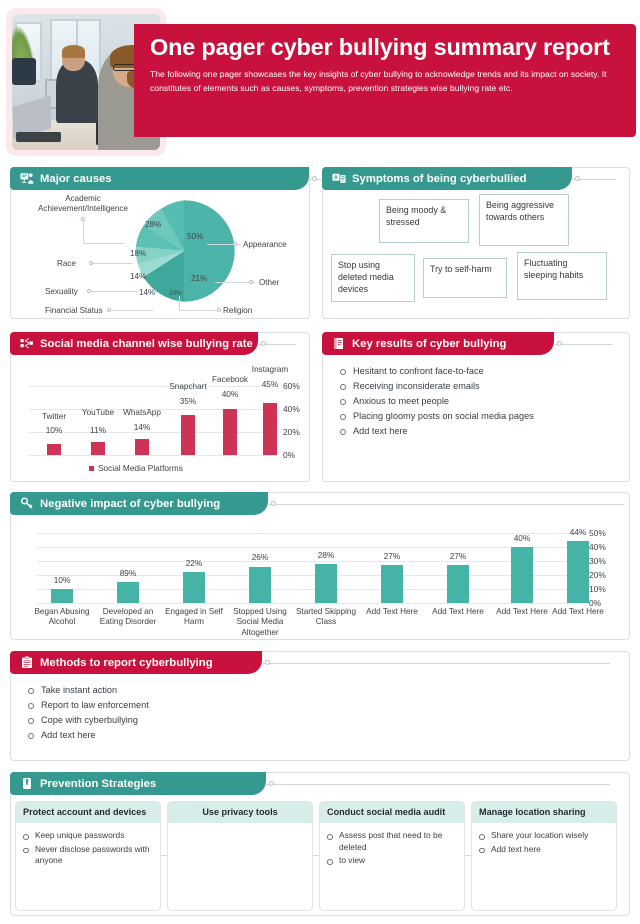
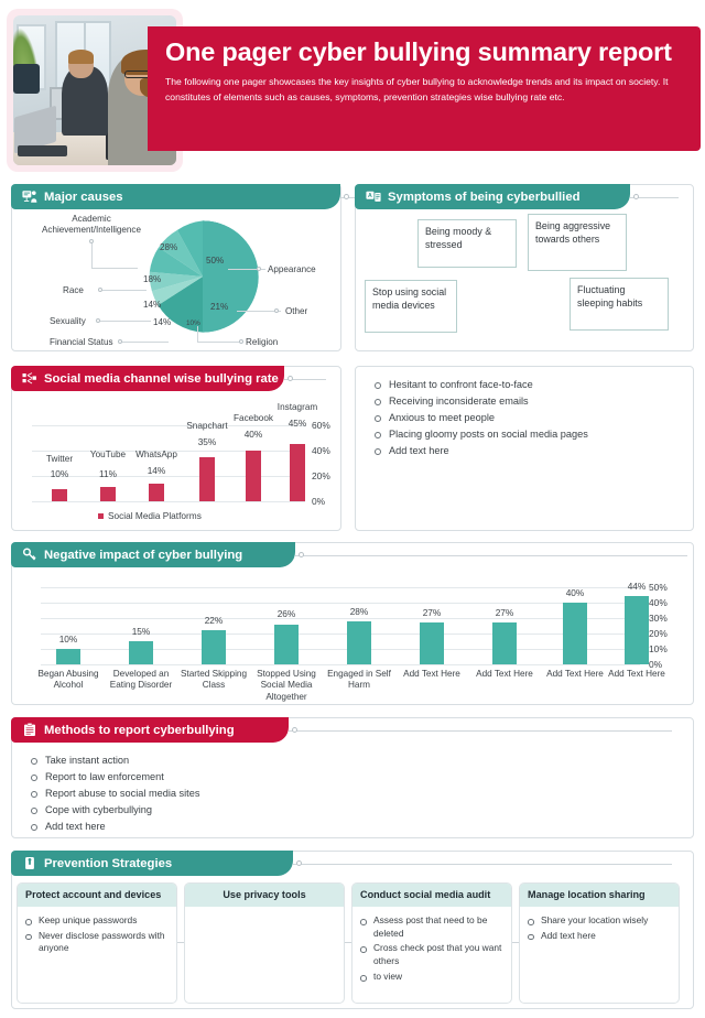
  One pager cyber bullying summary report
  The following one pager showcases the key insights of cyber bullying to acknowledge trends and its impact on society. It constitutes of elements such as causes, symptoms, prevention strategies wise bullying rate etc.
  Major causes
  50%
  21%
  14%
  14%
  18%
  28%
  Academic Achievement/Intelligence
  Appearance
  Other
  Religion
  Financial Status
  Sexuality
  Race
  Symptoms of being cyberbullied
  Being moody & stressed
  Being aggressive towards others
- Stop using deleted media devices
+ Stop using social media devices
- Try to self-harm
  Fluctuating sleeping habits
  Social media channel wise bullying rate
  0%
  20%
  40%
  60%
  Twitter
  10%
  YouTube
  11%
  WhatsApp
  14%
  Snapchart
  35%
  Facebook
  40%
  Instagram
  45%
  Social Media Platforms
- Key results of cyber bullying
  Hesitant to confront face-to-face
  Receiving inconsiderate emails
  Anxious to meet people
  Placing gloomy posts on social media pages
  Add text here
  Negative impact of cyber bullying
  0%
  10%
  20%
  30%
  40%
  50%
  10%
- 89%
+ 15%
  22%
  26%
  28%
  27%
  27%
  40%
  44%
  Began Abusing Alcohol
  Developed an Eating Disorder
- Engaged in Self Harm
+ Started Skipping Class
  Stopped Using Social Media Altogether
- Started Skipping Class
+ Engaged in Self Harm
  Add Text Here
  Add Text Here
  Add Text Here
  Add Text Here
  Methods to report cyberbullying
  Take instant action
  Report to law enforcement
+ Report abuse to social media sites
  Cope with cyberbullying
  Add text here
  Prevention Strategies
  Protect account and devices
  Keep unique passwords
  Never disclose passwords with anyone
  Use privacy tools
  Conduct social media audit
  Assess post that need to be deleted
+ Cross check post that you want others
  to view
  Manage location sharing
  Share your location wisely
  Add text here
